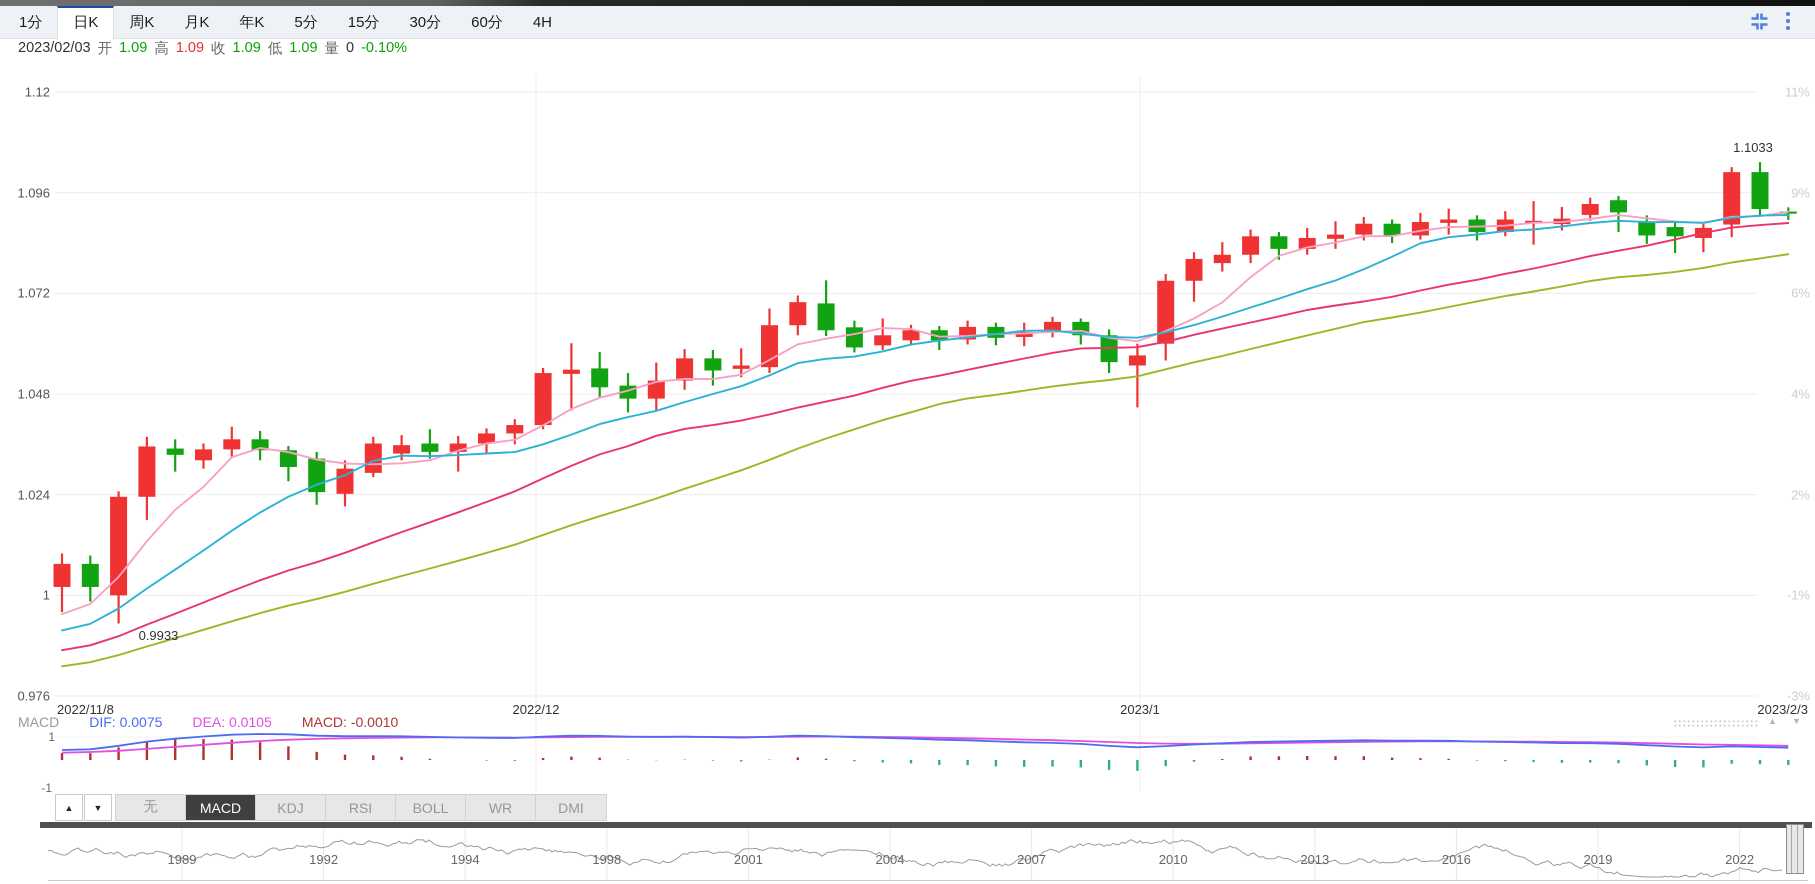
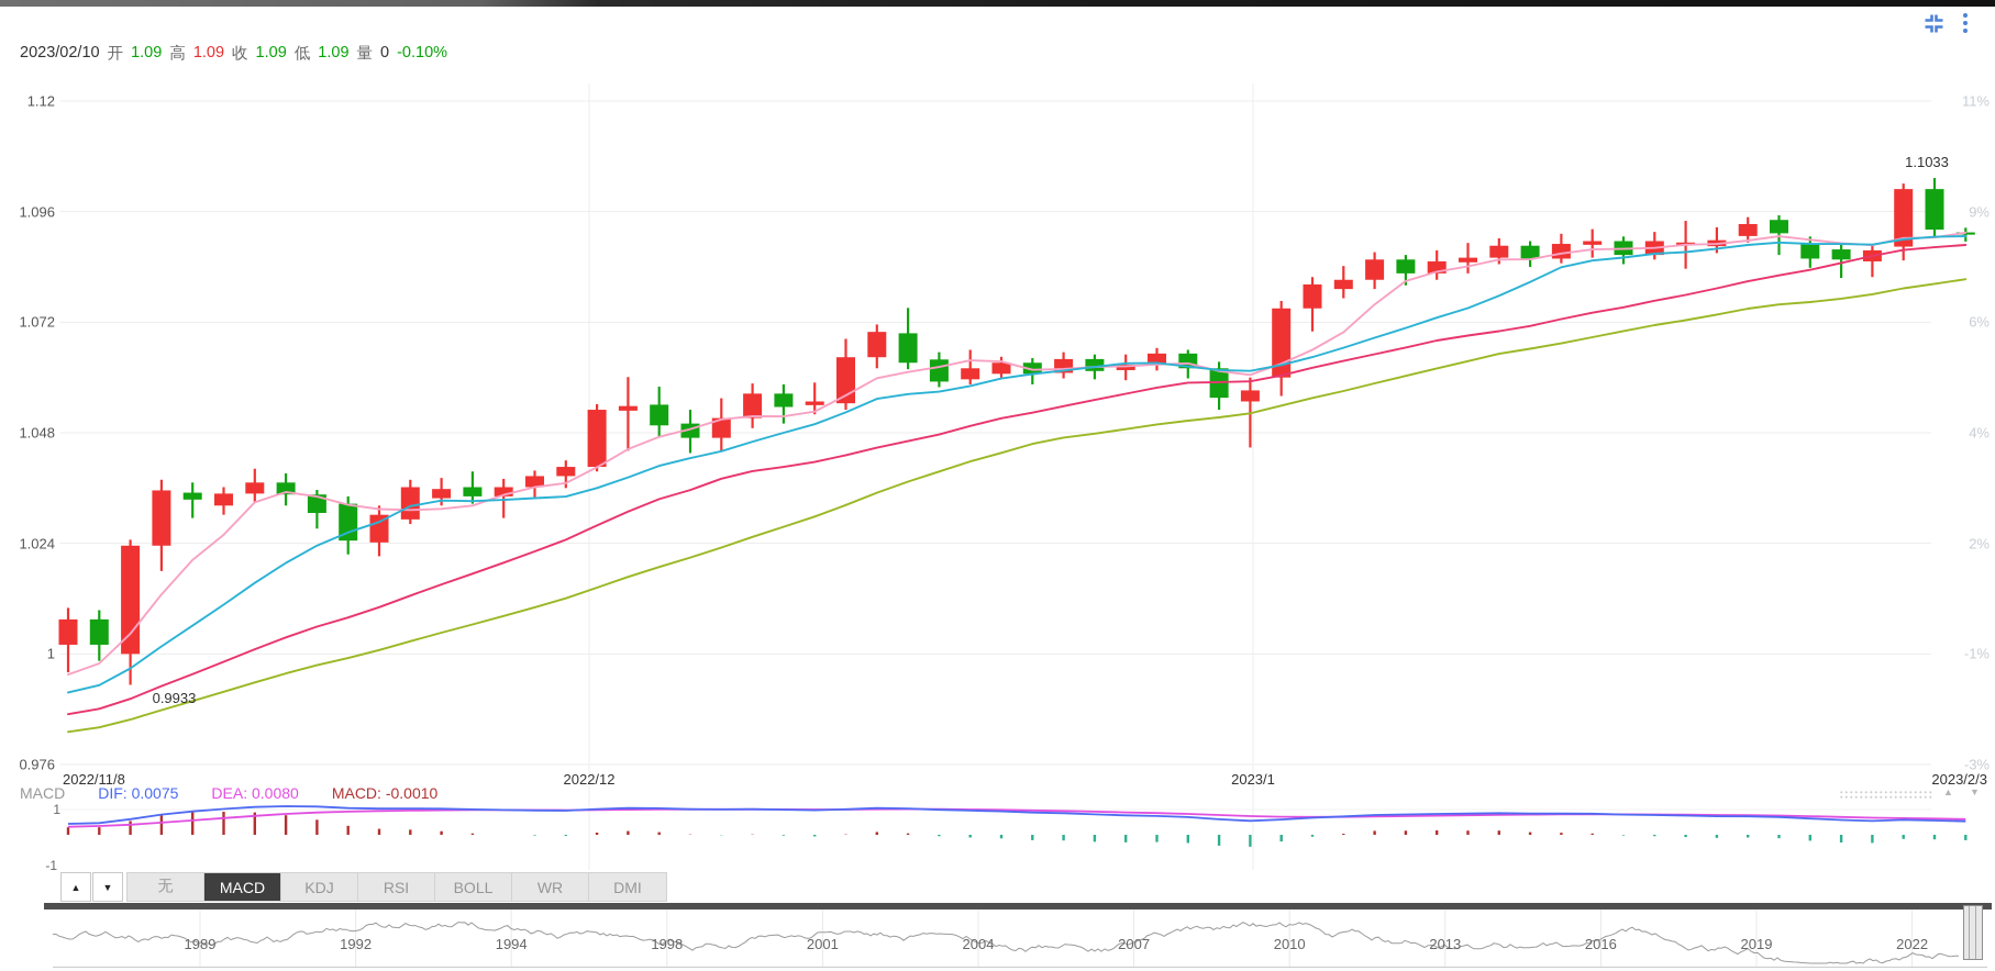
- 1分
- 日K
- 周K
- 月K
- 年K
- 5分
- 15分
- 30分
- 60分
- 4H
- 2023/02/03
+ 2023/02/10
  开
  1.09
  高
  1.09
  收
  1.09
  低
  1.09
  量
  0
  -0.10%
  1.12
  11%
  1.096
  9%
  1.072
  6%
  1.048
  4%
  1.024
  2%
  1
  -1%
  0.976
  -3%
  2022/11/8
  2022/12
  2023/1
  2023/2/3
  0.9933
  1.1033
  1989
  1992
  1994
  1998
  2001
  2004
  2007
  2010
  2013
  2016
  2019
  2022
  MACD
  DIF: 0.0075
- DEA: 0.0105
+ DEA: 0.0080
  MACD: -0.0010
  1
  -1
  ▲
  ▼
  无
  MACD
  KDJ
  RSI
  BOLL
  WR
  DMI
  ▲
  ▼
